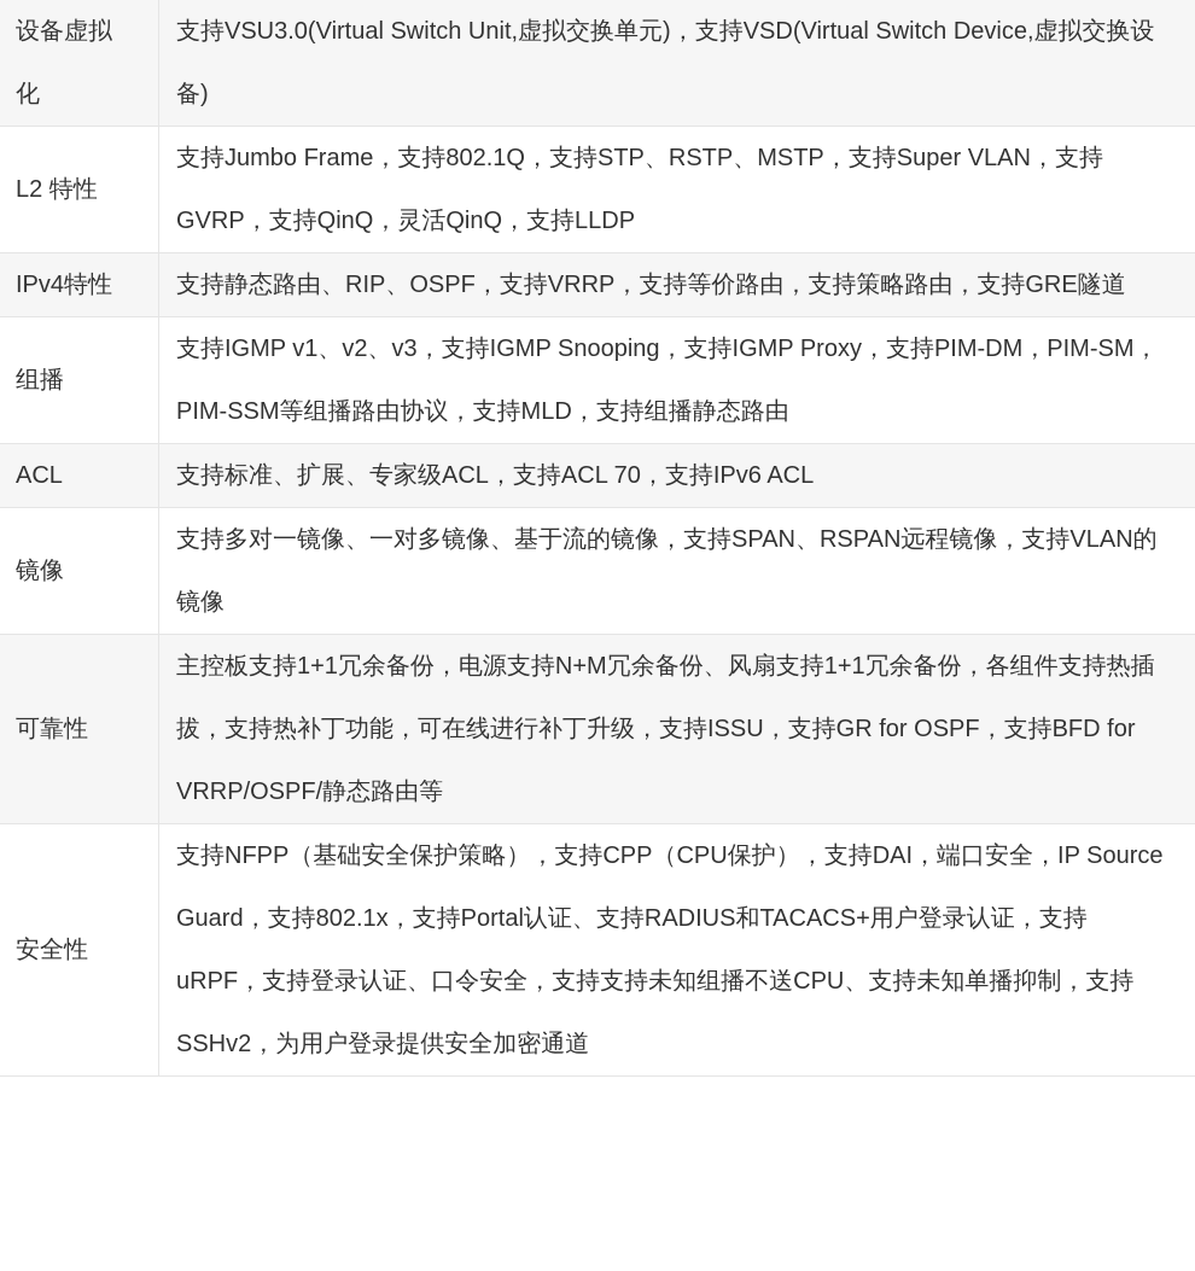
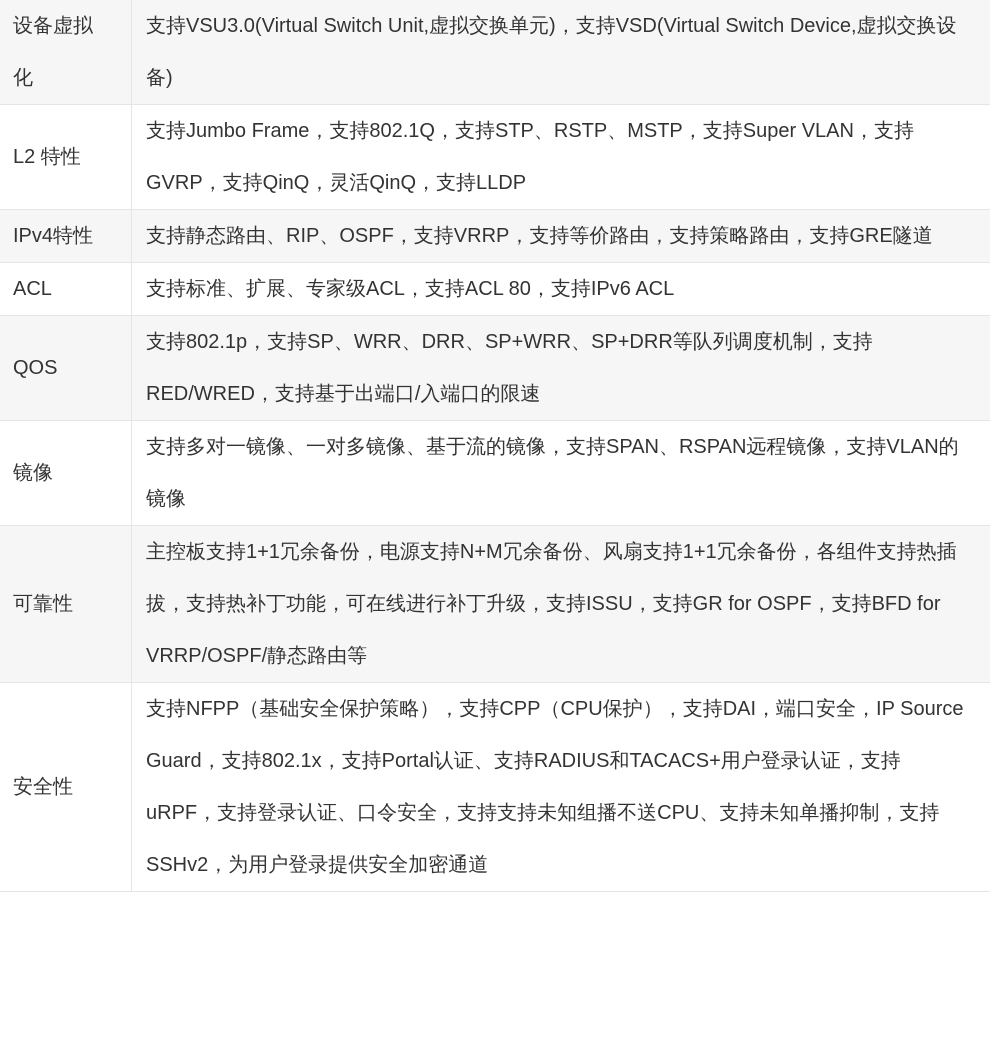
  设备虚拟化	支持VSU3.0(Virtual Switch Unit,虚拟交换单元)，支持VSD(Virtual Switch Device,虚拟交换设备)
  L2 特性	支持Jumbo Frame，支持802.1Q，支持STP、RSTP、MSTP，支持Super VLAN，支持GVRP，支持QinQ，灵活QinQ，支持LLDP
  IPv4特性	支持静态路由、RIP、OSPF，支持VRRP，支持等价路由，支持策略路由，支持GRE隧道
- 组播	支持IGMP v1、v2、v3，支持IGMP Snooping，支持IGMP Proxy，支持PIM-DM，PIM-SM，PIM-SSM等组播路由协议，支持MLD，支持组播静态路由
- ACL	支持标准、扩展、专家级ACL，支持ACL 70，支持IPv6 ACL
+ ACL	支持标准、扩展、专家级ACL，支持ACL 80，支持IPv6 ACL
+ QOS	支持802.1p，支持SP、WRR、DRR、SP+WRR、SP+DRR等队列调度机制，支持RED/WRED，支持基于出端口/入端口的限速
  镜像	支持多对一镜像、一对多镜像、基于流的镜像，支持SPAN、RSPAN远程镜像，支持VLAN的镜像
  可靠性	主控板支持1+1冗余备份，电源支持N+M冗余备份、风扇支持1+1冗余备份，各组件支持热插拔，支持热补丁功能，可在线进行补丁升级，支持ISSU，支持GR for OSPF，支持BFD for VRRP/OSPF/静态路由等
  安全性	支持NFPP（基础安全保护策略），支持CPP（CPU保护），支持DAI，端口安全，IP Source Guard，支持802.1x，支持Portal认证、支持RADIUS和TACACS+用户登录认证，支持uRPF，支持登录认证、口令安全，支持支持未知组播不送CPU、支持未知单播抑制，支持SSHv2，为用户登录提供安全加密通道
